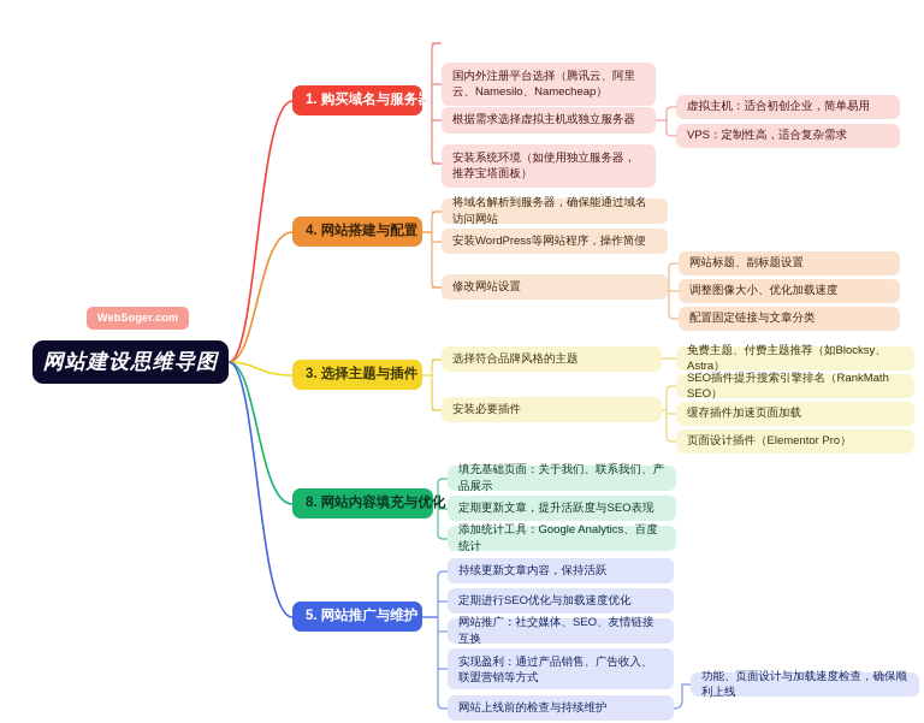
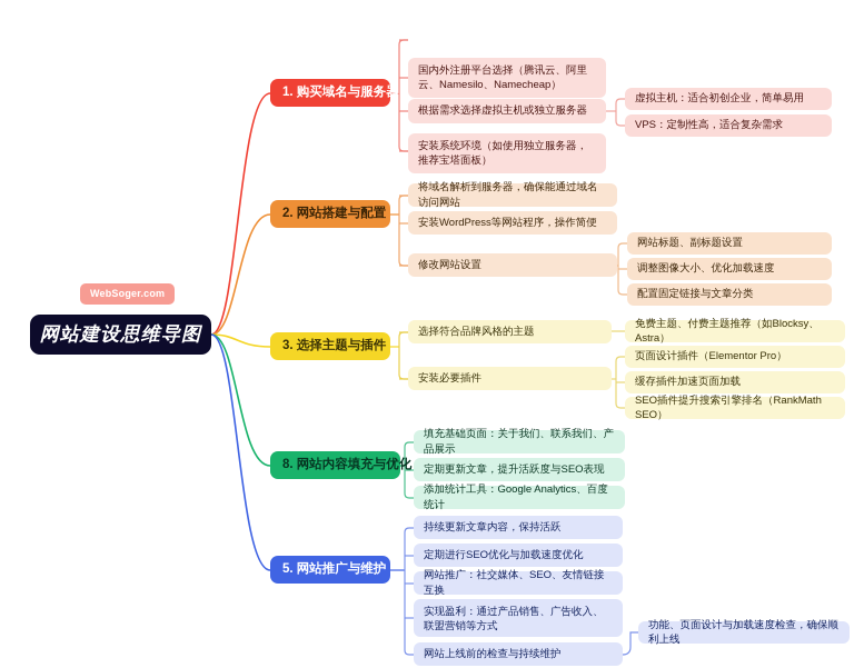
  WebSoger.com
  网站建设思维导图
  1. 购买域名与服务器
  国内外注册平台选择（腾讯云、阿里云、Namesilo、Namecheap）
  根据需求选择虚拟主机或独立服务器
  安装系统环境（如使用独立服务器，推荐宝塔面板）
  虚拟主机：适合初创企业，简单易用
  VPS：定制性高，适合复杂需求
- 4. 网站搭建与配置
+ 2. 网站搭建与配置
  将域名解析到服务器，确保能通过域名访问网站
  安装WordPress等网站程序，操作简便
  修改网站设置
  网站标题、副标题设置
  调整图像大小、优化加载速度
  配置固定链接与文章分类
  3. 选择主题与插件
  选择符合品牌风格的主题
  安装必要插件
  免费主题、付费主题推荐（如Blocksy、Astra）
- SEO插件提升搜索引擎排名（RankMath SEO）
+ 页面设计插件（Elementor Pro）
  缓存插件加速页面加载
- 页面设计插件（Elementor Pro）
+ SEO插件提升搜索引擎排名（RankMath SEO）
  8. 网站内容填充与优化
  填充基础页面：关于我们、联系我们、产品展示
  定期更新文章，提升活跃度与SEO表现
  添加统计工具：Google Analytics、百度统计
  5. 网站推广与维护
  持续更新文章内容，保持活跃
  定期进行SEO优化与加载速度优化
  网站推广：社交媒体、SEO、友情链接互换
  实现盈利：通过产品销售、广告收入、联盟营销等方式
  网站上线前的检查与持续维护
  功能、页面设计与加载速度检查，确保顺利上线
